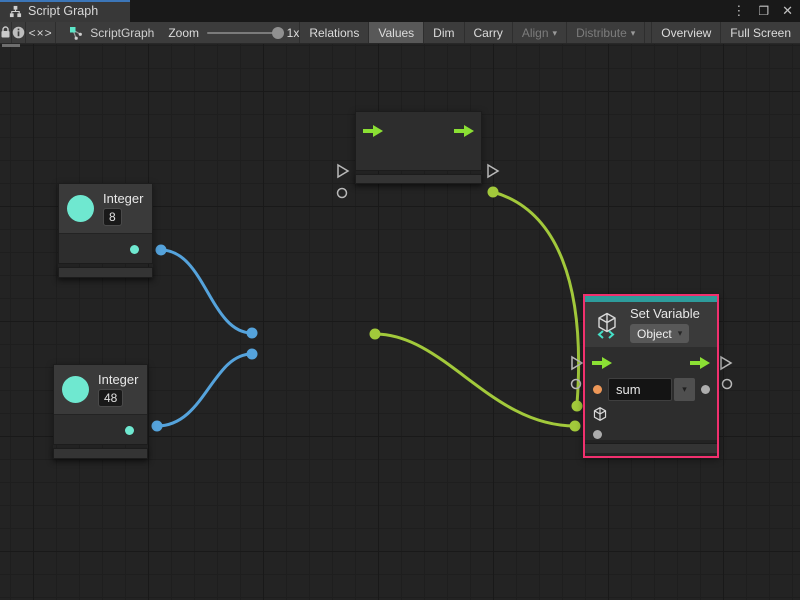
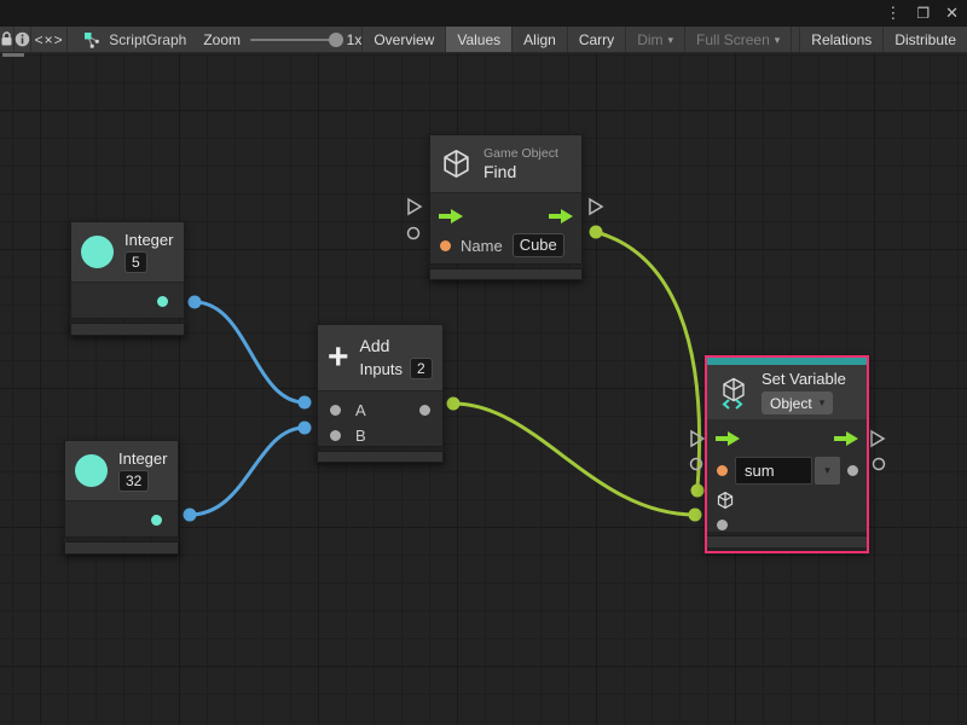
- Script Graph
  ⋮
  ❐
  ✕
  <×>
  ScriptGraph
  Zoom
  1x
- Relations
+ Overview
  Values
- Dim
+ Align
  Carry
- Align
+ Dim
  ▾
- Distribute
+ Full Screen
  ▾
- Overview
+ Relations
- Full Screen
+ Distribute
  Integer
- 8
+ 5
  Integer
- 48
+ 32
+ +
+ Add
+ Inputs
+ 2
+ A
+ B
+ Game Object
+ Find
+ Name
+ Cube
  Set Variable
  Object
  ▾
  sum
  ▾
